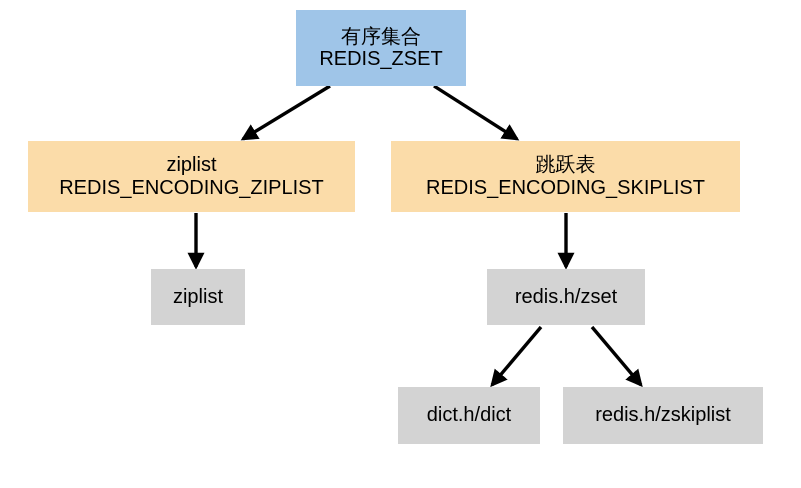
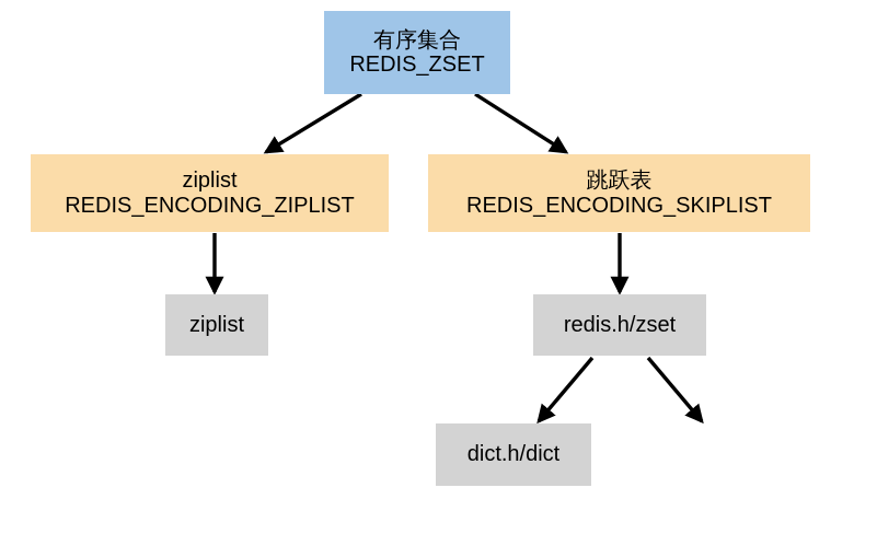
  有序集合
  REDIS_ZSET
  ziplist
  REDIS_ENCODING_ZIPLIST
  跳跃表
  REDIS_ENCODING_SKIPLIST
  ziplist
  redis.h/zset
  dict.h/dict
- redis.h/zskiplist
